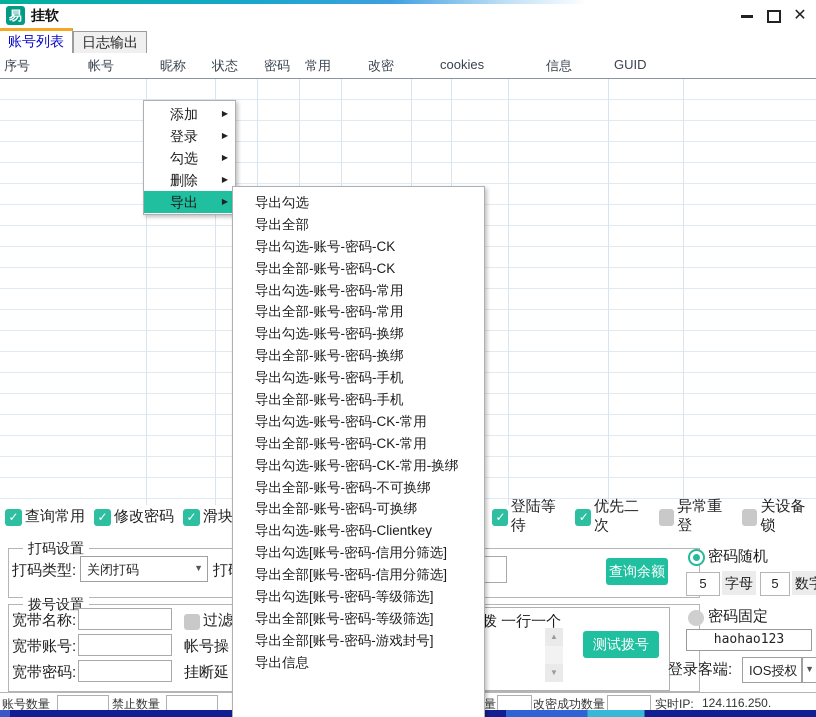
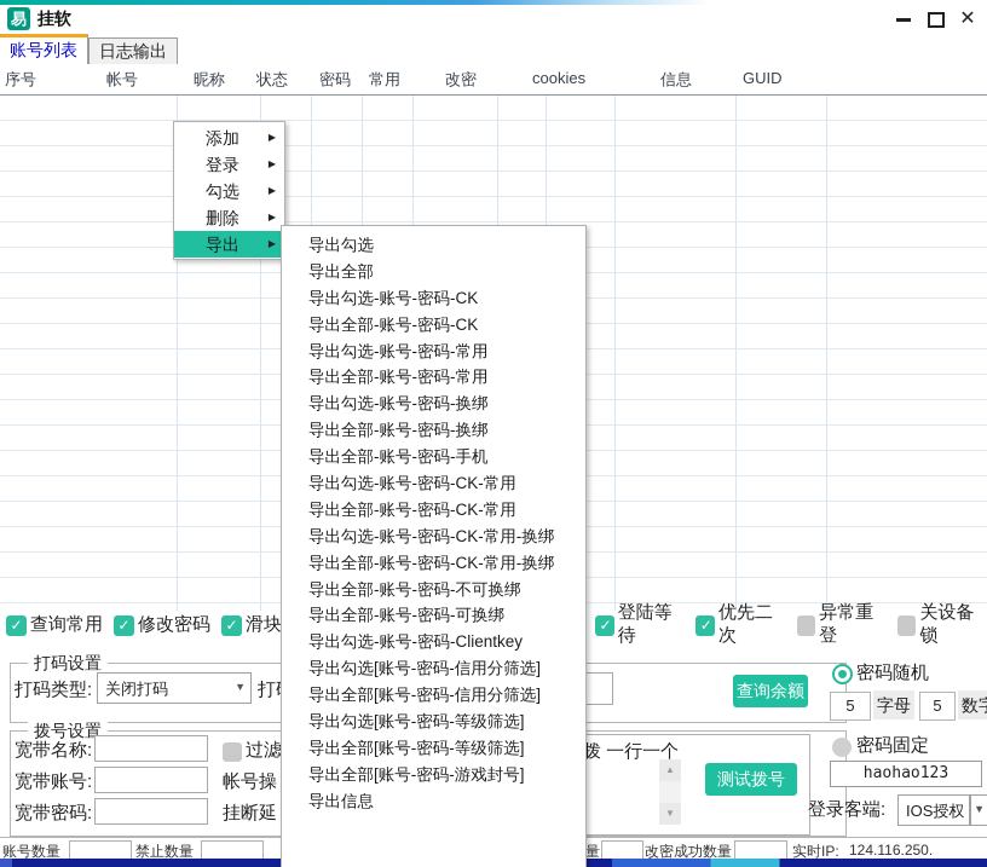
  易
  挂软
  ✕
  账号列表
  日志输出
  序号
  帐号
  昵称
  状态
  密码
  常用
  改密
  cookies
  信息
  GUID
  ✓
  查询常用
  ✓
  修改密码
  ✓
  ✓
  登陆等待
  ✓
  优先二次
  异常重登
  关设备锁
  打码设置
  打码类型:
  关闭打码
  ▼
  查询余额
  密码随机
  5
  字母
  5
  拨号设置
  宽带名称:
  过滤
  宽带账号:
  帐号操
  宽带密码:
  挂断延
  拨 一行一个
  ▲
  ▼
  测试拨号
  密码固定
  haohao123
  登录客端:
  IOS授权
  ▼
  账号数量
  禁止数量
  量
  改密成功数量
  实时IP:
  124.116.250.
  添加
  ▶
  登录
  ▶
  勾选
  ▶
  删除
  ▶
  导出
  ▶
  导出勾选
  导出全部
  导出勾选-账号-密码-CK
  导出全部-账号-密码-CK
  导出勾选-账号-密码-常用
  导出全部-账号-密码-常用
  导出勾选-账号-密码-换绑
  导出全部-账号-密码-换绑
- 导出勾选-账号-密码-手机
  导出全部-账号-密码-手机
  导出勾选-账号-密码-CK-常用
  导出全部-账号-密码-CK-常用
  导出勾选-账号-密码-CK-常用-换绑
+ 导出全部-账号-密码-CK-常用-换绑
  导出全部-账号-密码-不可换绑
  导出全部-账号-密码-可换绑
  导出勾选-账号-密码-Clientkey
  导出勾选[账号-密码-信用分筛选]
  导出全部[账号-密码-信用分筛选]
  导出勾选[账号-密码-等级筛选]
  导出全部[账号-密码-等级筛选]
  导出全部[账号-密码-游戏封号]
  导出信息
